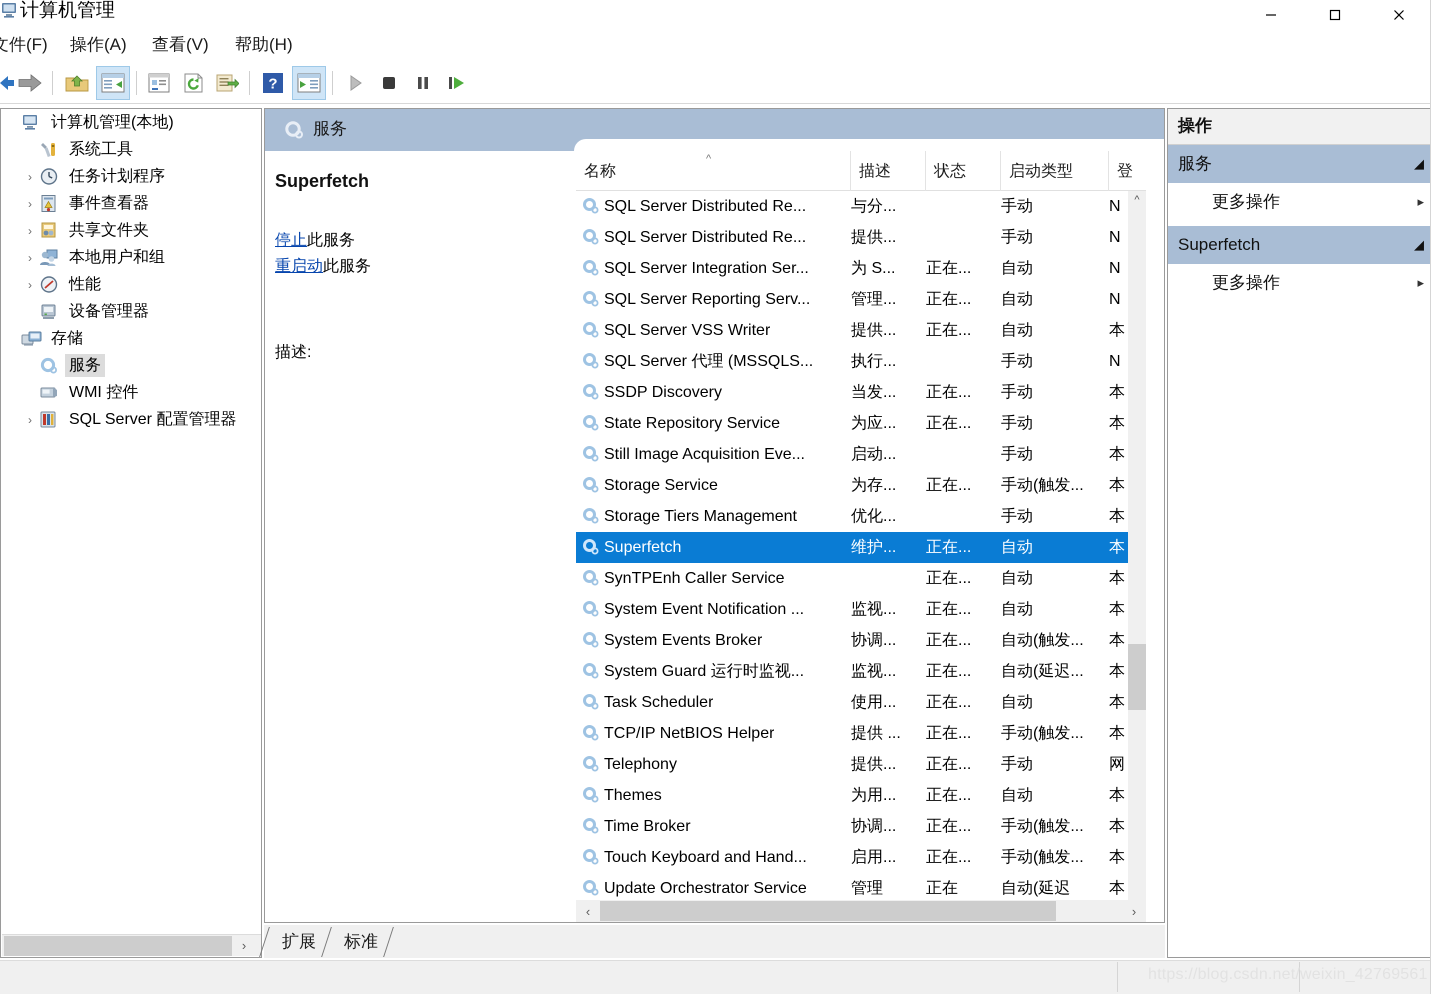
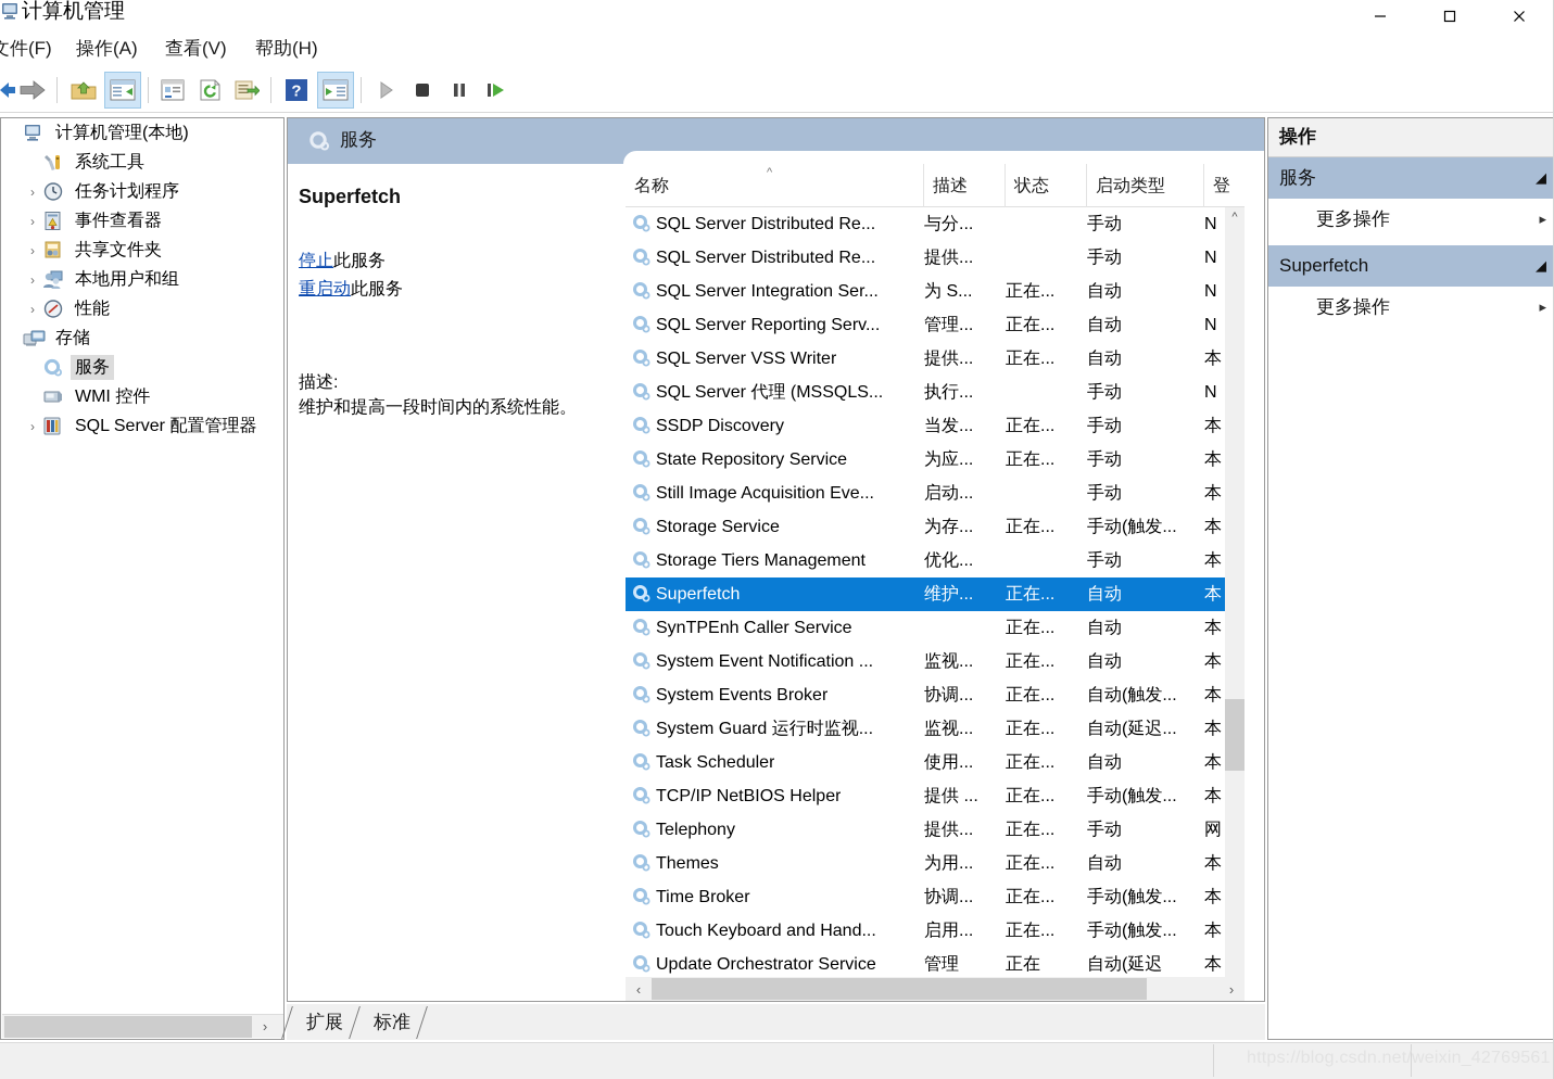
  计算机管理
  文件(F)
  操作(A)
  查看(V)
  帮助(H)
  ?
  计算机管理(本地)
  系统工具
  ›
  任务计划程序
  ›
  事件查看器
  ›
  共享文件夹
  ›
  本地用户和组
  ›
  性能
- 设备管理器
  存储
  服务
  WMI 控件
  ›
  SQL Server 配置管理器
  ›
  服务
  Superfetch
  停止此服务
  重启动此服务
  描述:
+ 维护和提高一段时间内的系统性能。
  名称
  ^
  描述
  状态
  启动类型
  登
  SQL Server Distributed Re...
  与分...
  手动
  N
  SQL Server Distributed Re...
  提供...
  手动
  N
  SQL Server Integration Ser...
  为 S...
  正在...
  自动
  N
  SQL Server Reporting Serv...
  管理...
  正在...
  自动
  N
  SQL Server VSS Writer
  提供...
  正在...
  自动
  本
  SQL Server 代理 (MSSQLS...
  执行...
  手动
  N
  SSDP Discovery
  当发...
  正在...
  手动
  本
  State Repository Service
  为应...
  正在...
  手动
  本
  Still Image Acquisition Eve...
  启动...
  手动
  本
  Storage Service
  为存...
  正在...
  手动(触发...
  本
  Storage Tiers Management
  优化...
  手动
  本
  Superfetch
  维护...
  正在...
  自动
  本
  SynTPEnh Caller Service
  正在...
  自动
  本
  System Event Notification ...
  监视...
  正在...
  自动
  本
  System Events Broker
  协调...
  正在...
  自动(触发...
  本
  System Guard 运行时监视...
  监视...
  正在...
  自动(延迟...
  本
  Task Scheduler
  使用...
  正在...
  自动
  本
  TCP/IP NetBIOS Helper
  提供 ...
  正在...
  手动(触发...
  本
  Telephony
  提供...
  正在...
  手动
  网
  Themes
  为用...
  正在...
  自动
  本
  Time Broker
  协调...
  正在...
  手动(触发...
  本
  Touch Keyboard and Hand...
  启用...
  正在...
  手动(触发...
  本
  Update Orchestrator Service
  管理
  正在
  自动(延迟
  本
  ^
  ‹
  ›
  扩展
  标准
  操作
  服务
  ◢
  更多操作
  ▸
  Superfetch
  ◢
  更多操作
  ▸
  https://blog.csdn.net/weixin_42769561
